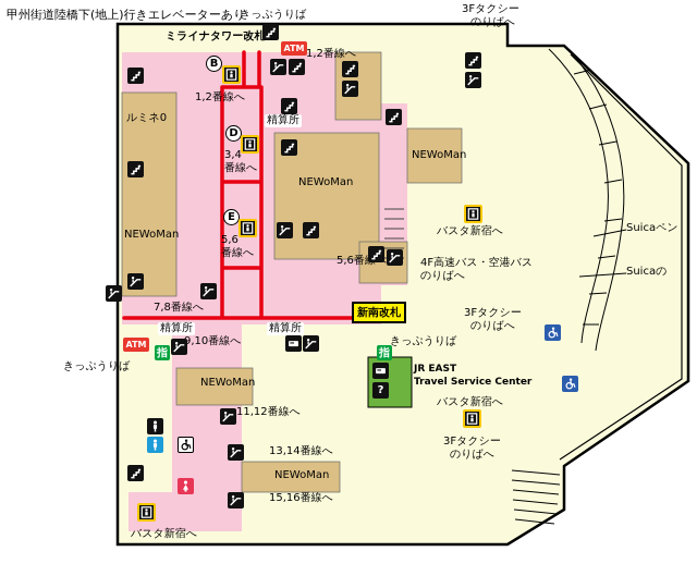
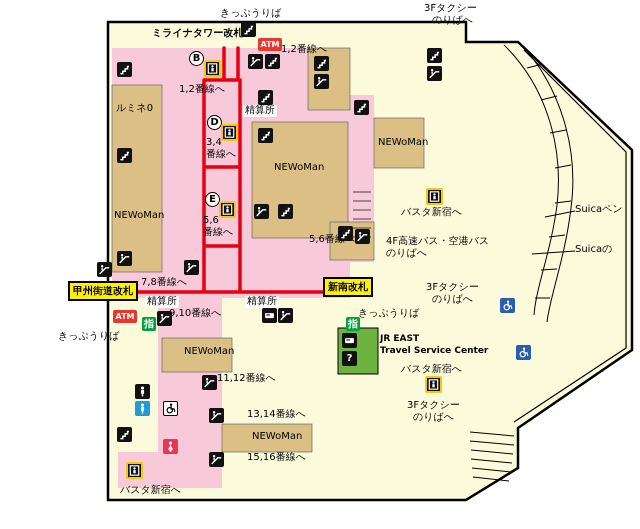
- 甲州街道陸橋下(地上)行きエレベーターあり
  きっぷうりば
  3Fタクシー
  のりばへ
  ミライナタワー改札
  1,2番線へ
  1,2番線へ
  ルミネ0
  精算所
  3,4
  番線へ
  NEWoMan
  NEWoMan
  5,6
  番線へ
  NEWoMan
  バスタ新宿へ
  4F高速バス・空港バス
  のりばへ
  Suicaペン
  Suicaの
  7,8番線へ
+ 甲州街道改札
  新南改札
  精算所
  9,10番線へ
  精算所
  きっぷうりば
  きっぷうりば
  JR EAST
  Travel Service Center
  NEWoMan
  バスタ新宿へ
  11,12番線へ
  3Fタクシー
  のりばへ
  13,14番線へ
  NEWoMan
  15,16番線へ
  3Fタクシー
  のりばへ
  バスタ新宿へ
  ATM
  ATM
  指
  指
  B
  D
  E
  ?
